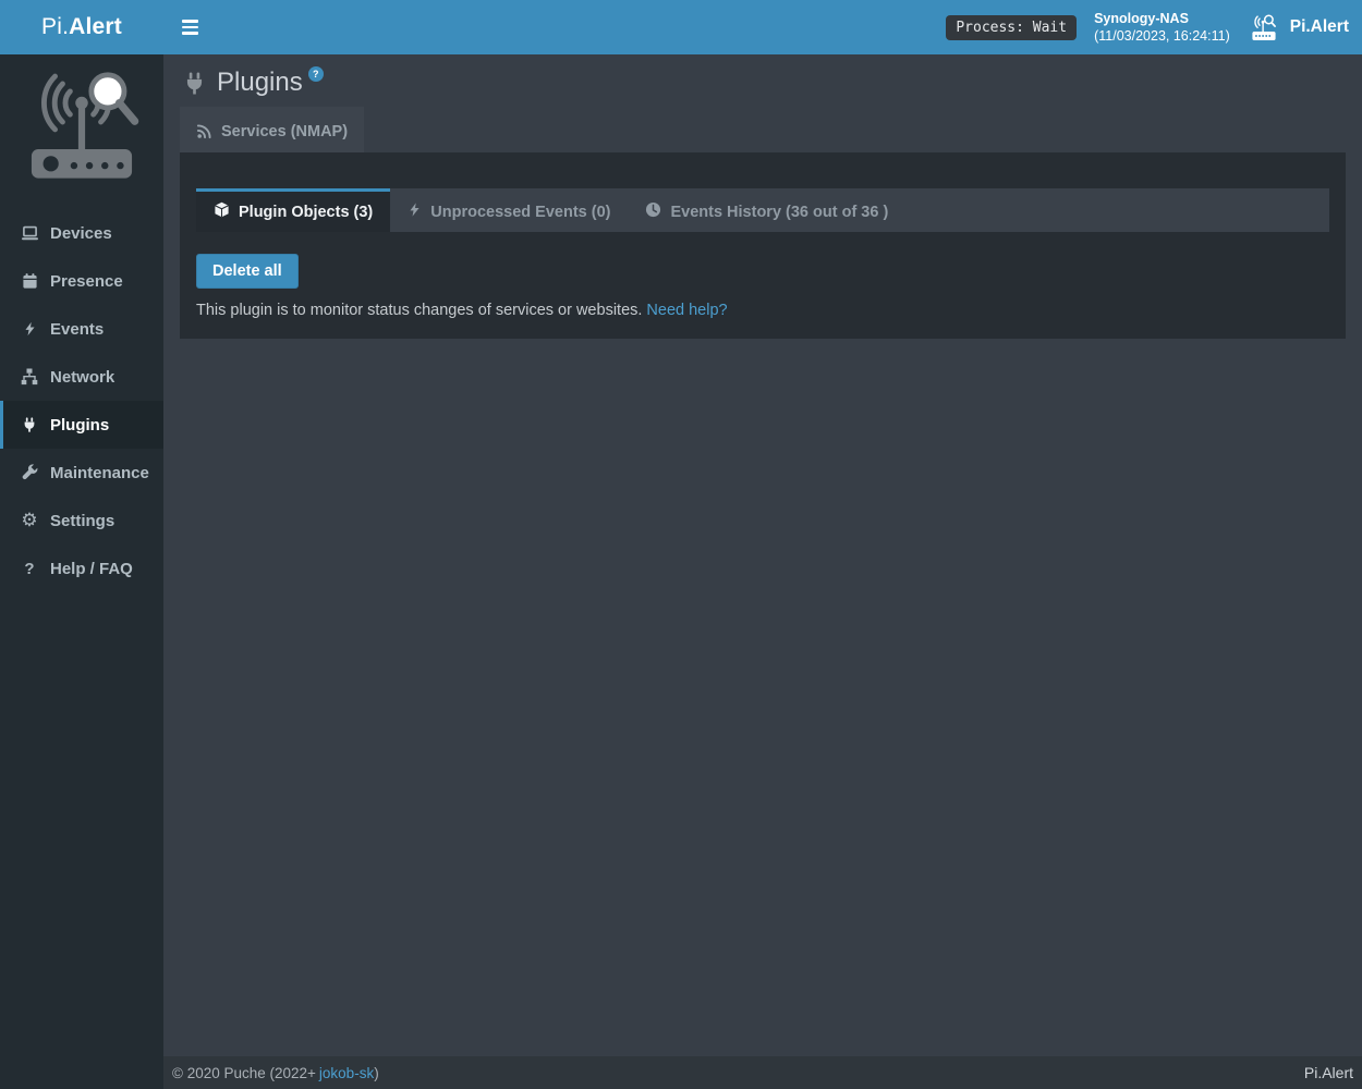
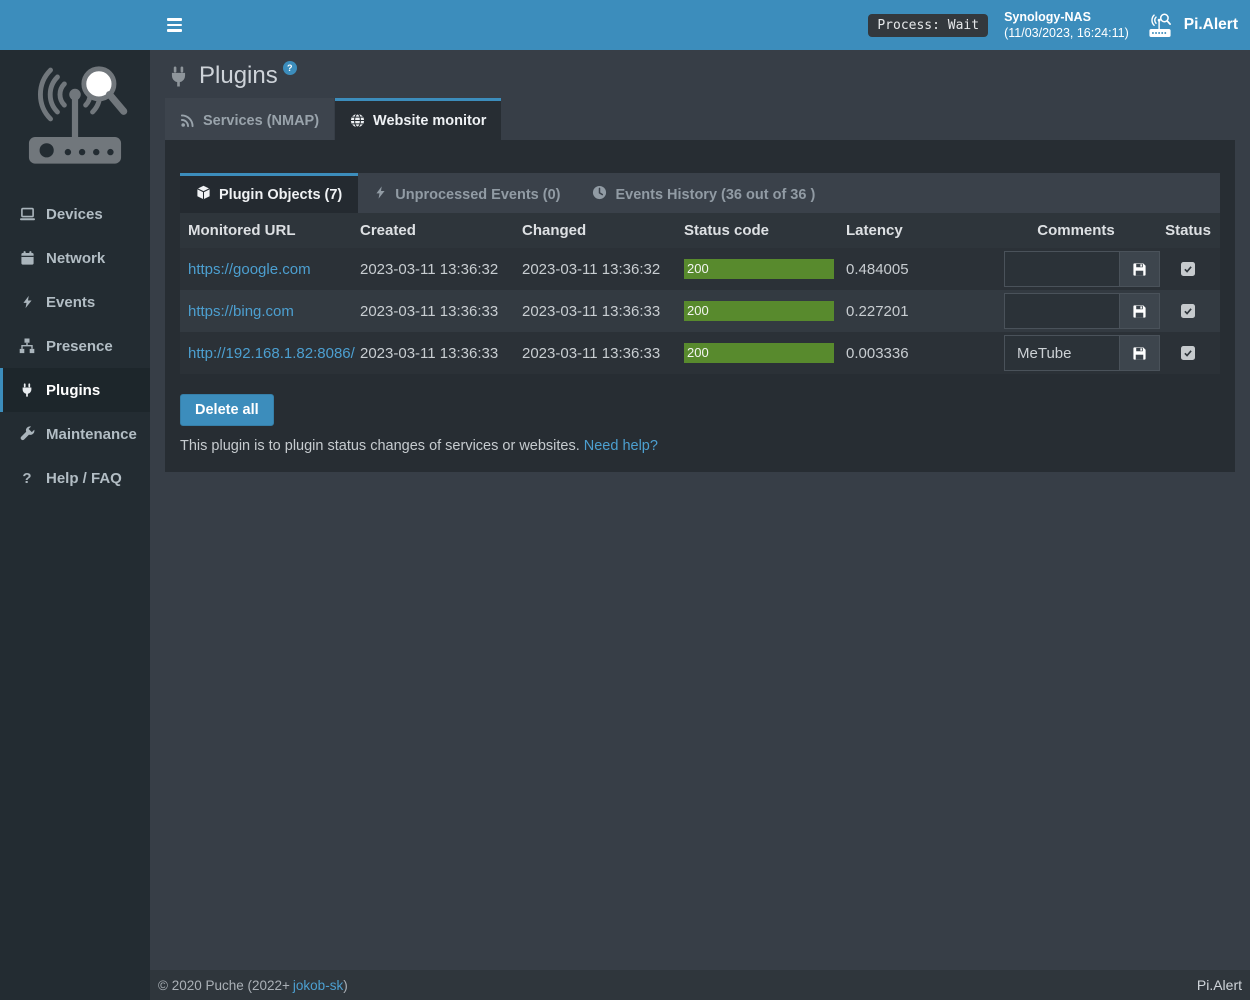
- Pi.
- Alert
  Process: Wait
  Synology-NAS
  (11/03/2023, 16:24:11)
  Pi.Alert
  Devices
- Presence
+ Network
  Events
- Network
+ Presence
  Plugins
  Maintenance
- ⚙
- Settings
  ?
  Help / FAQ
  Plugins
  ?
  Services (NMAP)
+ Website monitor
- Plugin Objects (3)
+ Plugin Objects (7)
  Unprocessed Events (0)
  Events History (36 out of 36 )
+ Monitored URL	Created	Changed	Status code	Latency	Comments	Status
+ https://google.com	2023-03-11 13:36:32	2023-03-11 13:36:32	200	0.484005
+ https://bing.com	2023-03-11 13:36:33	2023-03-11 13:36:33	200	0.227201
+ http://192.168.1.82:8086/	2023-03-11 13:36:33	2023-03-11 13:36:33	200	0.003336	MeTube
  Delete all
- This plugin is to monitor status changes of services or websites. Need help?
+ This plugin is to plugin status changes of services or websites. Need help?
  © 2020 Puche (2022+ jokob-sk)
  Pi.Alert
